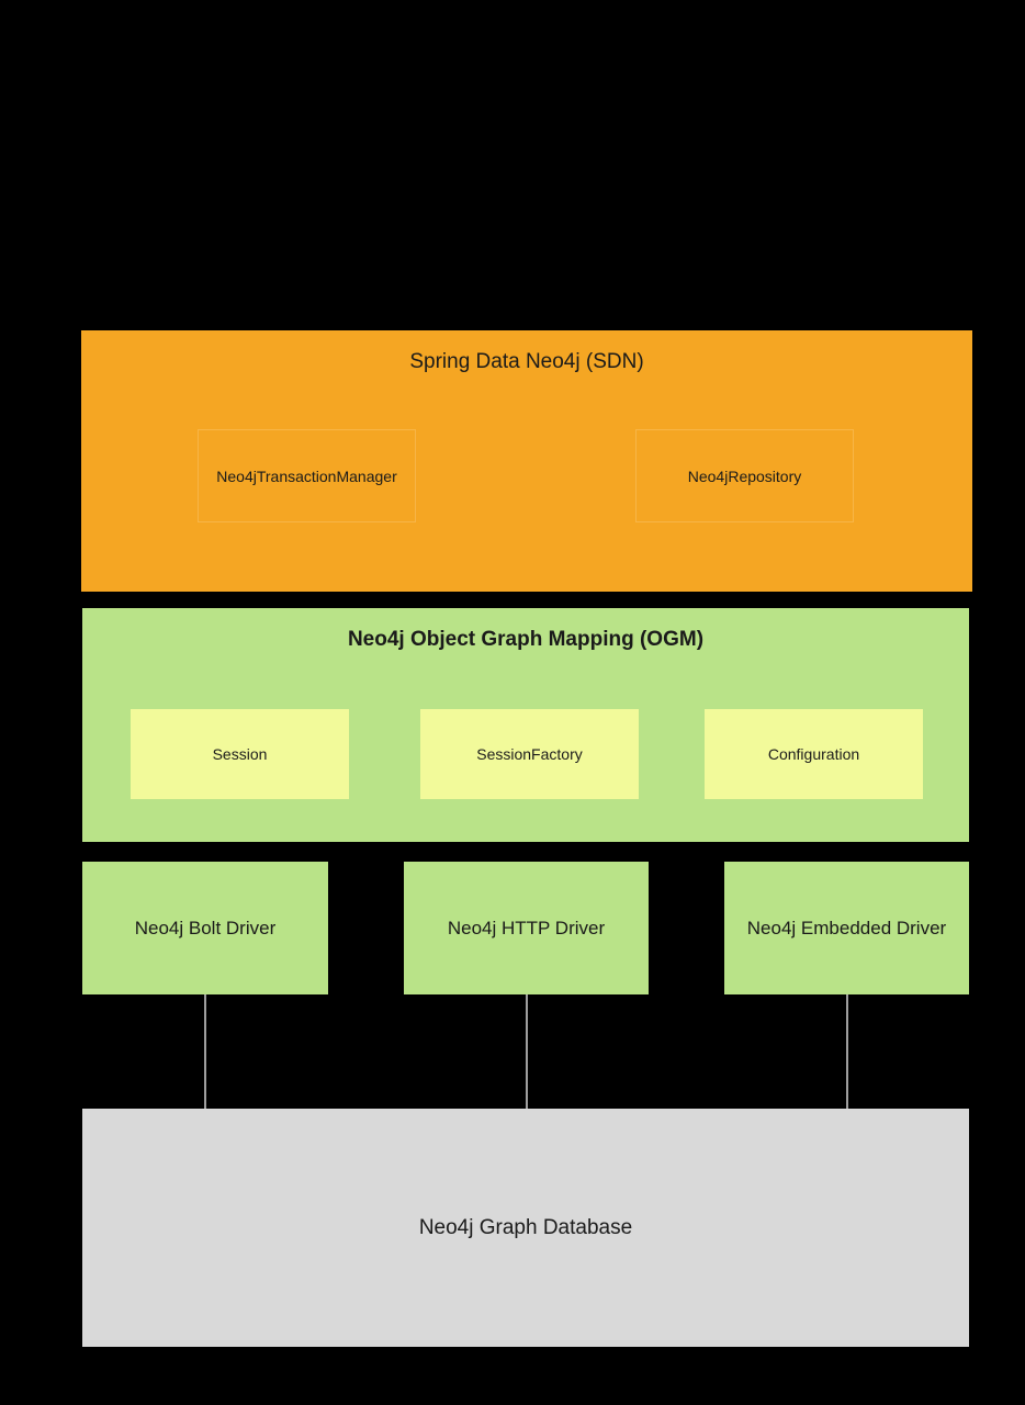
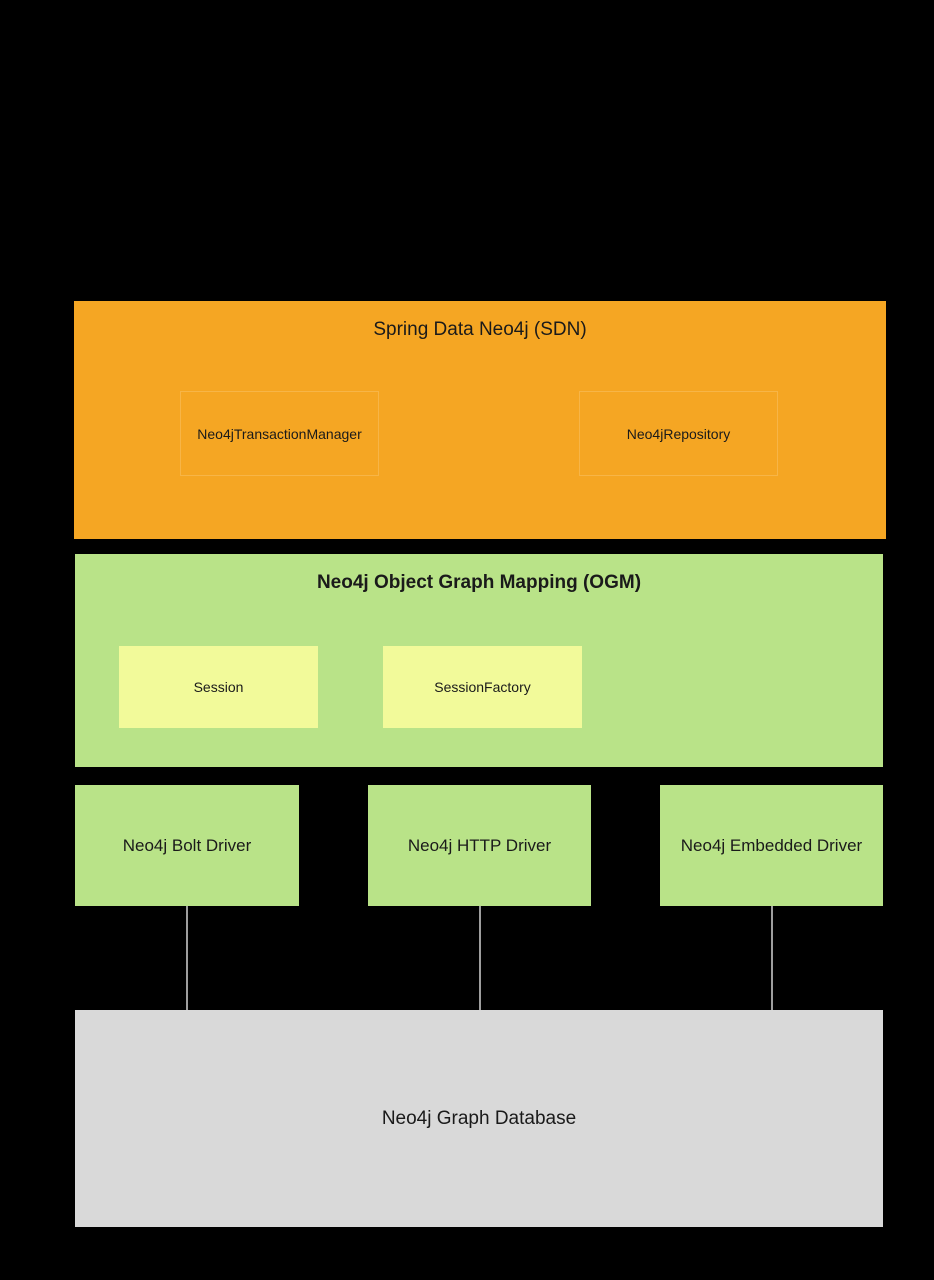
  Spring Data Neo4j (SDN)
  Neo4jTransactionManager
  Neo4jRepository
  Neo4j Object Graph Mapping (OGM)
  Session
  SessionFactory
- Configuration
  Neo4j Bolt Driver
  Neo4j HTTP Driver
  Neo4j Embedded Driver
  Neo4j Graph Database
